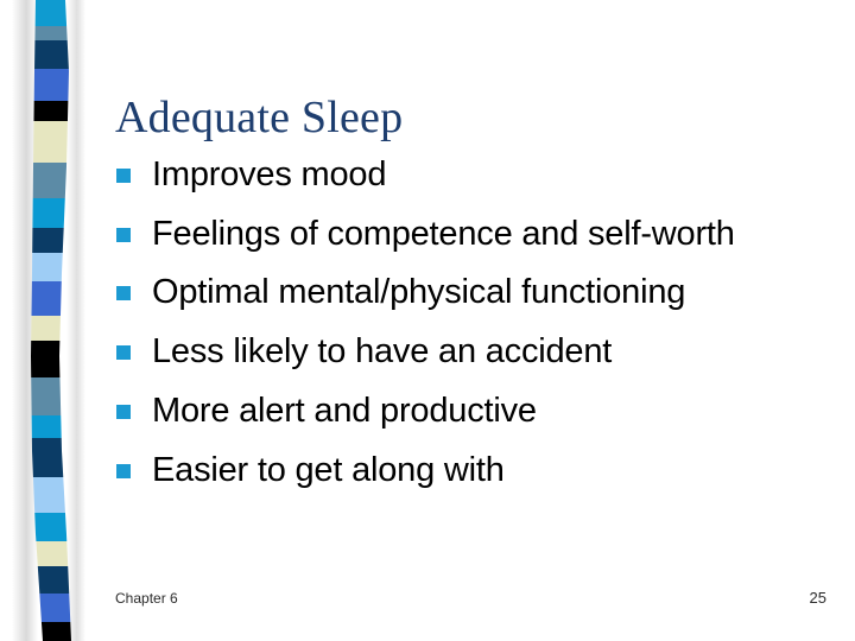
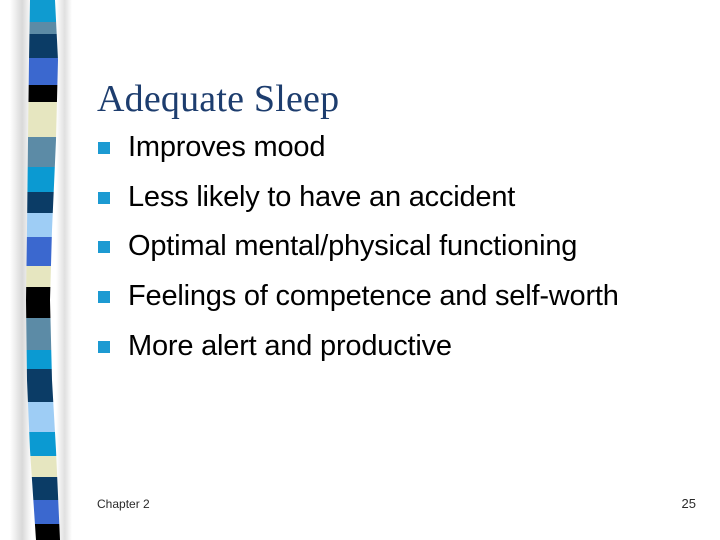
  Adequate Sleep
  Improves mood
- Feelings of competence and self-worth
+ Less likely to have an accident
  Optimal mental/physical functioning
- Less likely to have an accident
+ Feelings of competence and self-worth
  More alert and productive
- Easier to get along with
- Chapter 6
+ Chapter 2
  25
